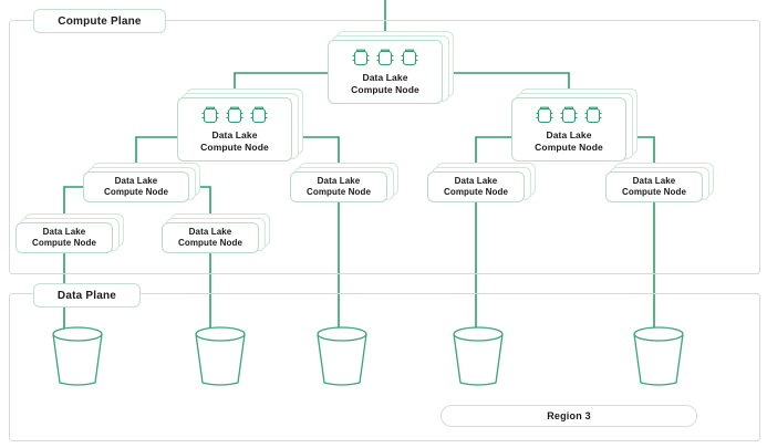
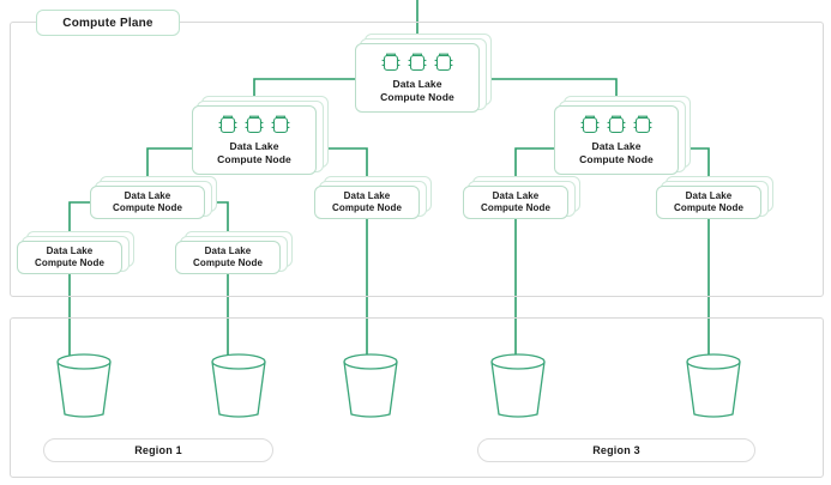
  Compute Plane
- Data Plane
  Data Lake
  Compute Node
  Data Lake
  Compute Node
  Data Lake
  Compute Node
  Data Lake
  Compute Node
  Data Lake
  Compute Node
  Data Lake
  Compute Node
  Data Lake
  Compute Node
  Data Lake
  Compute Node
  Data Lake
  Compute Node
+ Region 1
  Region 3
